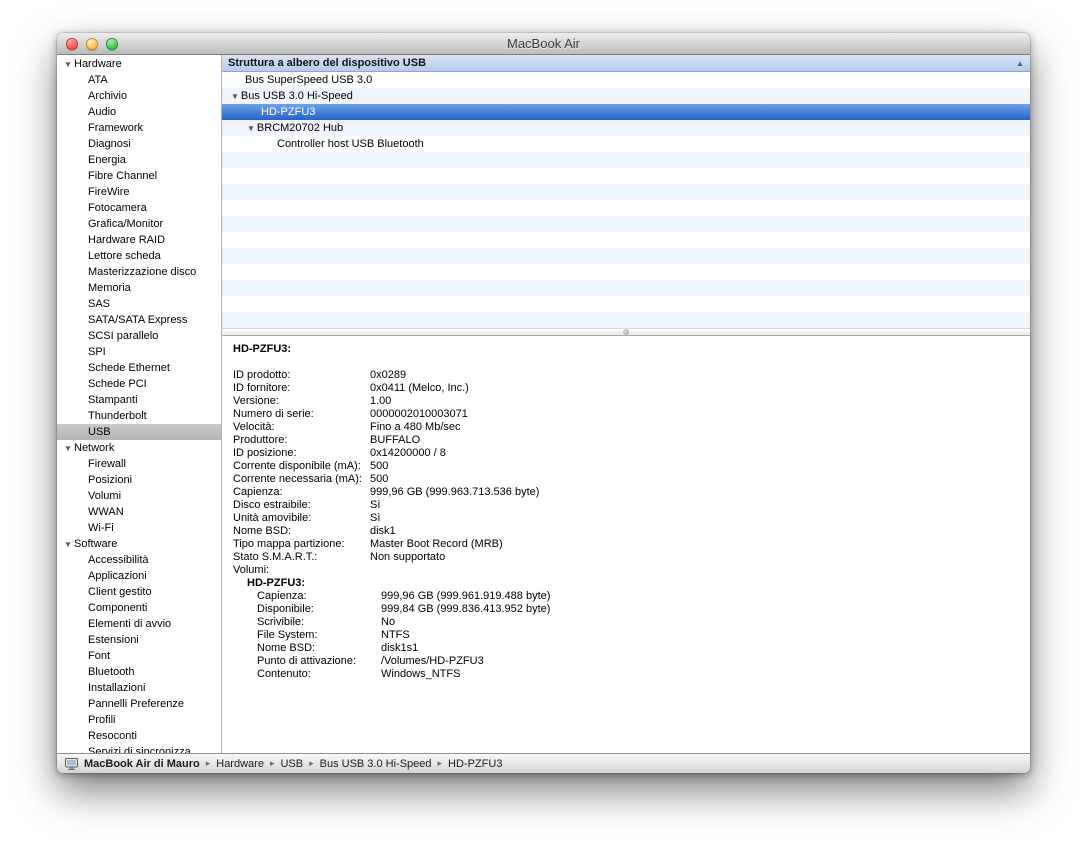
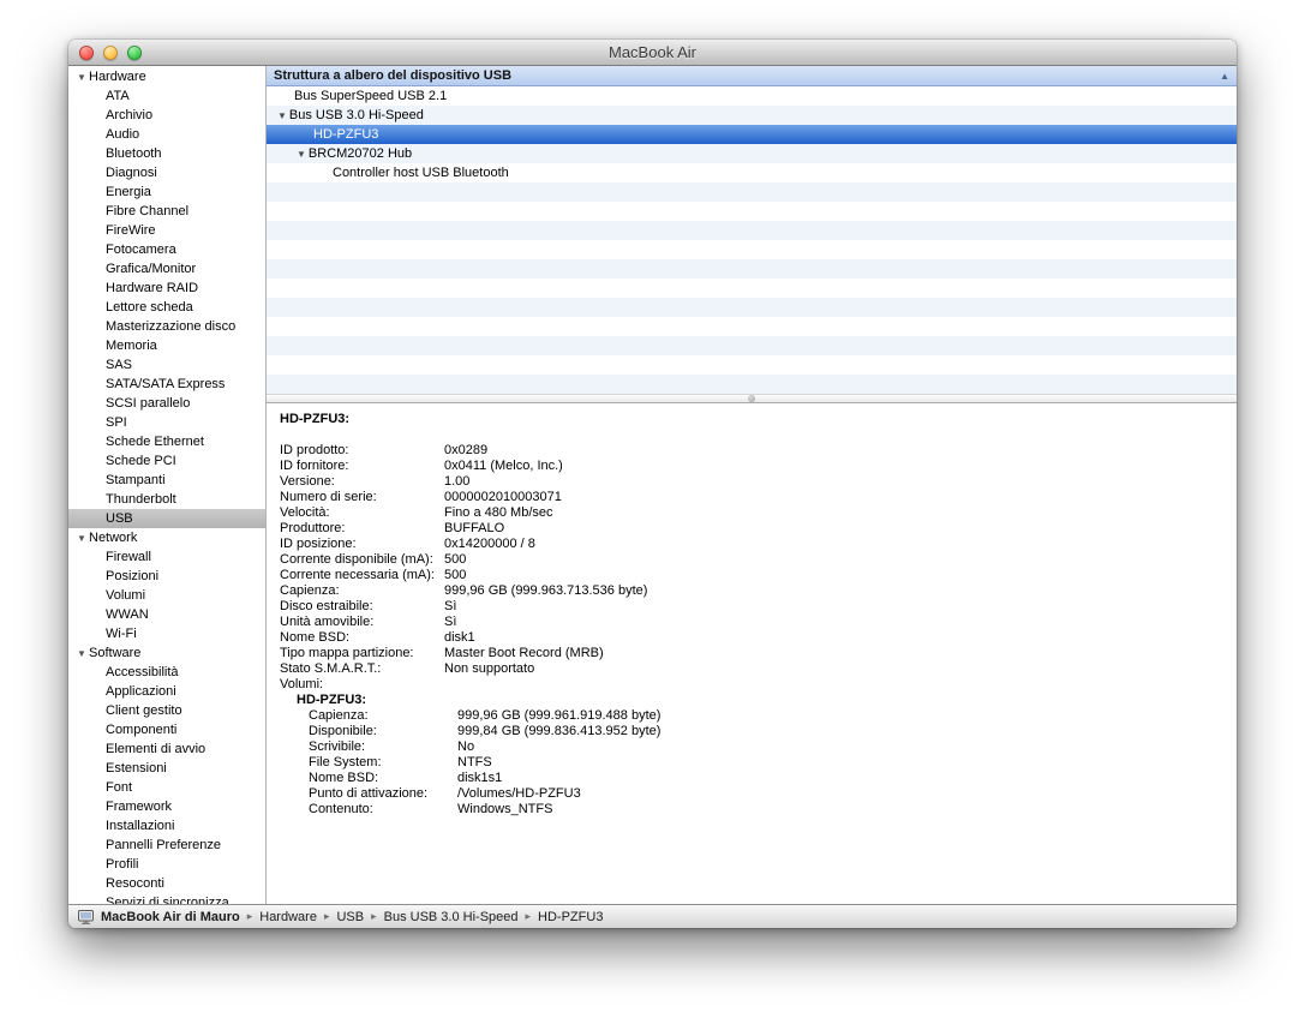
  MacBook Air
  ▼
  Hardware
  ATA
  Archivio
  Audio
- Framework
+ Bluetooth
  Diagnosi
  Energia
  Fibre Channel
  FireWire
  Fotocamera
  Grafica/Monitor
  Hardware RAID
  Lettore scheda
  Masterizzazione disco
  Memoria
  SAS
  SATA/SATA Express
  SCSI parallelo
  SPI
  Schede Ethernet
  Schede PCI
  Stampanti
  Thunderbolt
  USB
  ▼
  Network
  Firewall
  Posizioni
  Volumi
  WWAN
  Wi-Fi
  ▼
  Software
  Accessibilità
  Applicazioni
  Client gestito
  Componenti
  Elementi di avvio
  Estensioni
  Font
- Bluetooth
+ Framework
  Installazioni
  Pannelli Preferenze
  Profili
  Resoconti
  Servizi di sincronizza
  Struttura a albero del dispositivo USB
  ▲
- Bus SuperSpeed USB 3.0
+ Bus SuperSpeed USB 2.1
  ▼
  Bus USB 3.0 Hi-Speed
  HD-PZFU3
  ▼
  BRCM20702 Hub
  Controller host USB Bluetooth
  HD-PZFU3:
  ID prodotto:
  0x0289
  ID fornitore:
  0x0411 (Melco, Inc.)
  Versione:
  1.00
  Numero di serie:
  0000002010003071
  Velocità:
  Fino a 480 Mb/sec
  Produttore:
  BUFFALO
  ID posizione:
  0x14200000 / 8
  Corrente disponibile (mA):
  500
  Corrente necessaria (mA):
  500
  Capienza:
  999,96 GB (999.963.713.536 byte)
  Disco estraibile:
  Sì
  Unità amovibile:
  Sì
  Nome BSD:
  disk1
  Tipo mappa partizione:
  Master Boot Record (MRB)
  Stato S.M.A.R.T.:
  Non supportato
  Volumi:
  HD-PZFU3:
  Capienza:
  999,96 GB (999.961.919.488 byte)
  Disponibile:
  999,84 GB (999.836.413.952 byte)
  Scrivibile:
  No
  File System:
  NTFS
  Nome BSD:
  disk1s1
  Punto di attivazione:
  /Volumes/HD-PZFU3
  Contenuto:
  Windows_NTFS
  MacBook Air di Mauro
  ▸
  Hardware
  ▸
  USB
  ▸
  Bus USB 3.0 Hi-Speed
  ▸
  HD-PZFU3
